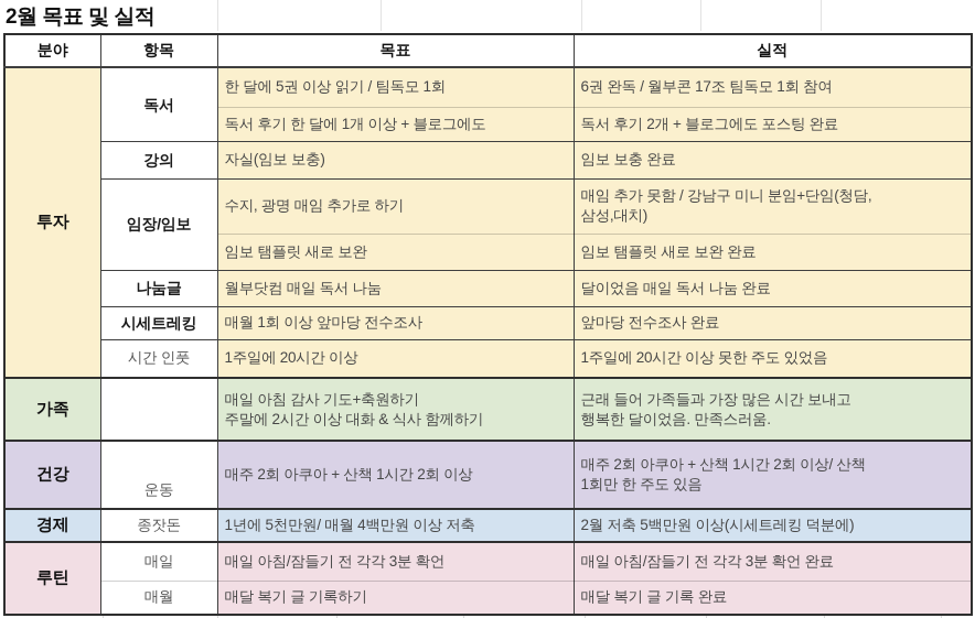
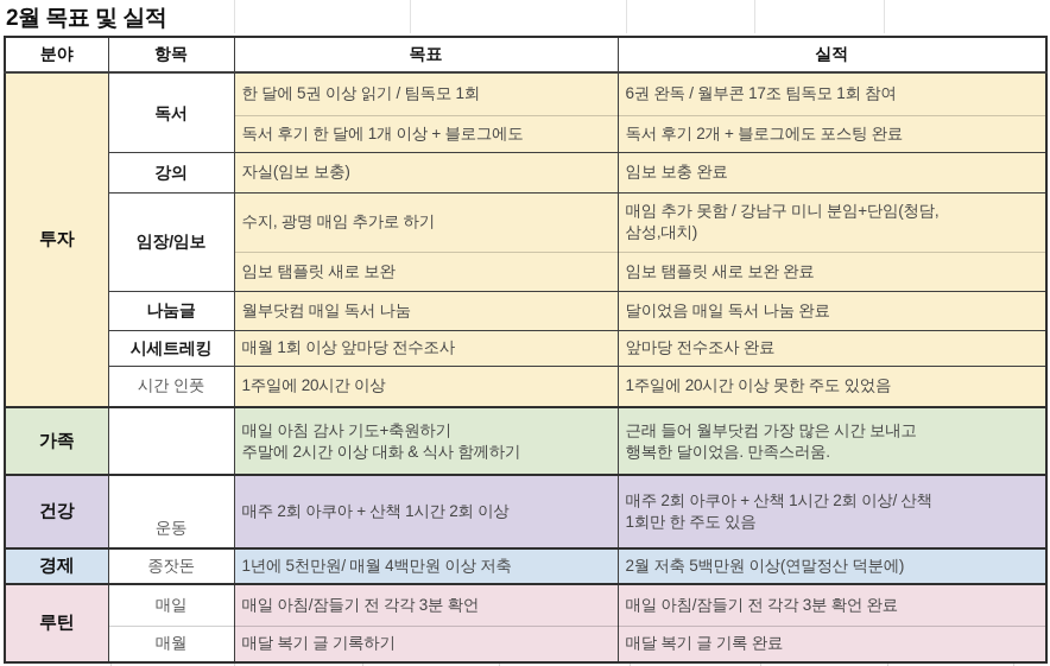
  2월 목표 및 실적
  분야	항목	목표	실적
  투자	독서	한 달에 5권 이상 읽기 / 팀독모 1회	6권 완독 / 월부콘 17조 팀독모 1회 참여
  독서 후기 한 달에 1개 이상 + 블로그에도	독서 후기 2개 + 블로그에도 포스팅 완료
  강의	자실(임보 보충)	임보 보충 완료
  임장/임보	수지, 광명 매임 추가로 하기	매임 추가 못함 / 강남구 미니 분임+단임(청담, 삼성,대치)
  임보 탬플릿 새로 보완	임보 탬플릿 새로 보완 완료
  나눔글	월부닷컴 매일 독서 나눔	달이었음 매일 독서 나눔 완료
  시세트레킹	매월 1회 이상 앞마당 전수조사	앞마당 전수조사 완료
  시간 인풋	1주일에 20시간 이상	1주일에 20시간 이상 못한 주도 있었음
- 가족		매일 아침 감사 기도+축원하기 주말에 2시간 이상 대화 & 식사 함께하기	근래 들어 가족들과 가장 많은 시간 보내고 행복한 달이었음. 만족스러움.
+ 가족		매일 아침 감사 기도+축원하기 주말에 2시간 이상 대화 & 식사 함께하기	근래 들어 월부닷컴 가장 많은 시간 보내고 행복한 달이었음. 만족스러움.
  건강	운동	매주 2회 아쿠아 + 산책 1시간 2회 이상	매주 2회 아쿠아 + 산책 1시간 2회 이상/ 산책 1회만 한 주도 있음
- 경제	종잣돈	1년에 5천만원/ 매월 4백만원 이상 저축	2월 저축 5백만원 이상(시세트레킹 덕분에)
+ 경제	종잣돈	1년에 5천만원/ 매월 4백만원 이상 저축	2월 저축 5백만원 이상(연말정산 덕분에)
  루틴	매일	매일 아침/잠들기 전 각각 3분 확언	매일 아침/잠들기 전 각각 3분 확언 완료
  매월	매달 복기 글 기록하기	매달 복기 글 기록 완료
